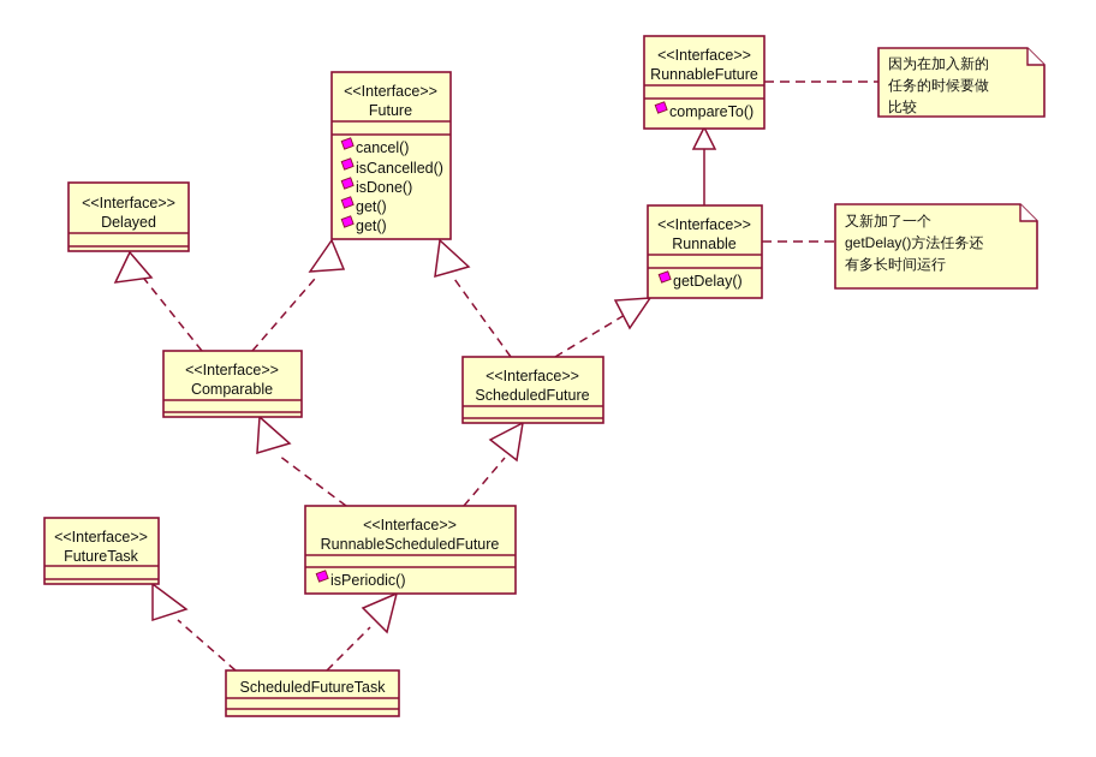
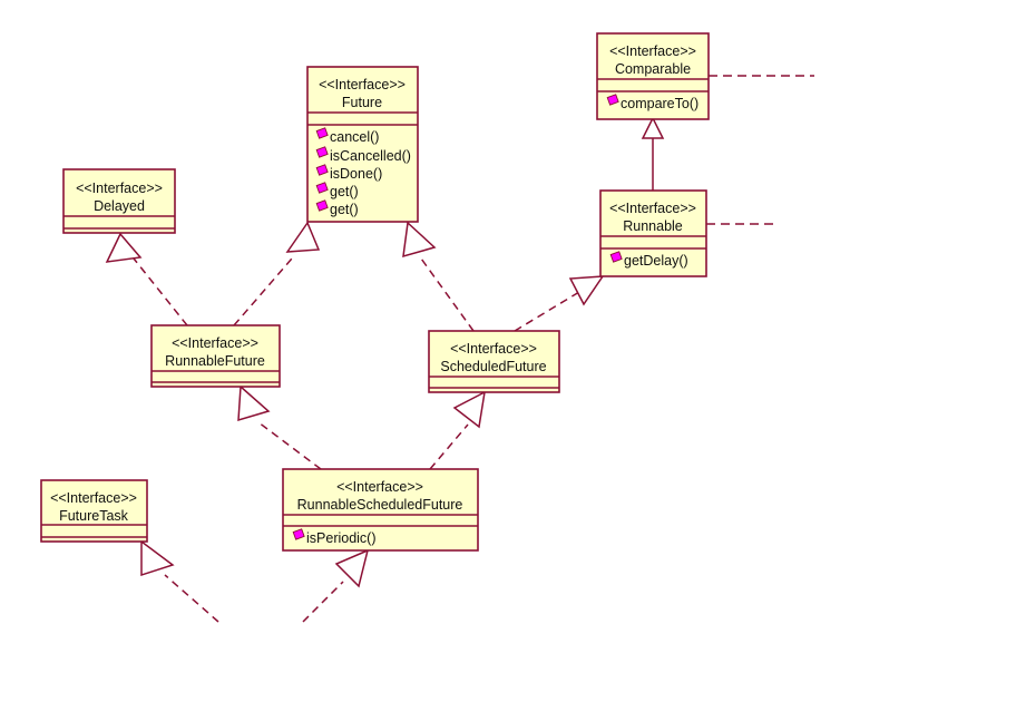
  <<Interface>>
  Delayed
  <<Interface>>
  Future
  cancel()
  isCancelled()
  isDone()
  get()
  get()
  <<Interface>>
- RunnableFuture
+ Comparable
  compareTo()
  <<Interface>>
  Runnable
  getDelay()
  <<Interface>>
- Comparable
+ RunnableFuture
  <<Interface>>
  ScheduledFuture
  <<Interface>>
  FutureTask
  <<Interface>>
  RunnableScheduledFuture
  isPeriodic()
- ScheduledFutureTask
- 因为在加入新的
- 任务的时候要做
- 比较
- 又新加了一个
- getDelay()方法任务还
- 有多长时间运行
